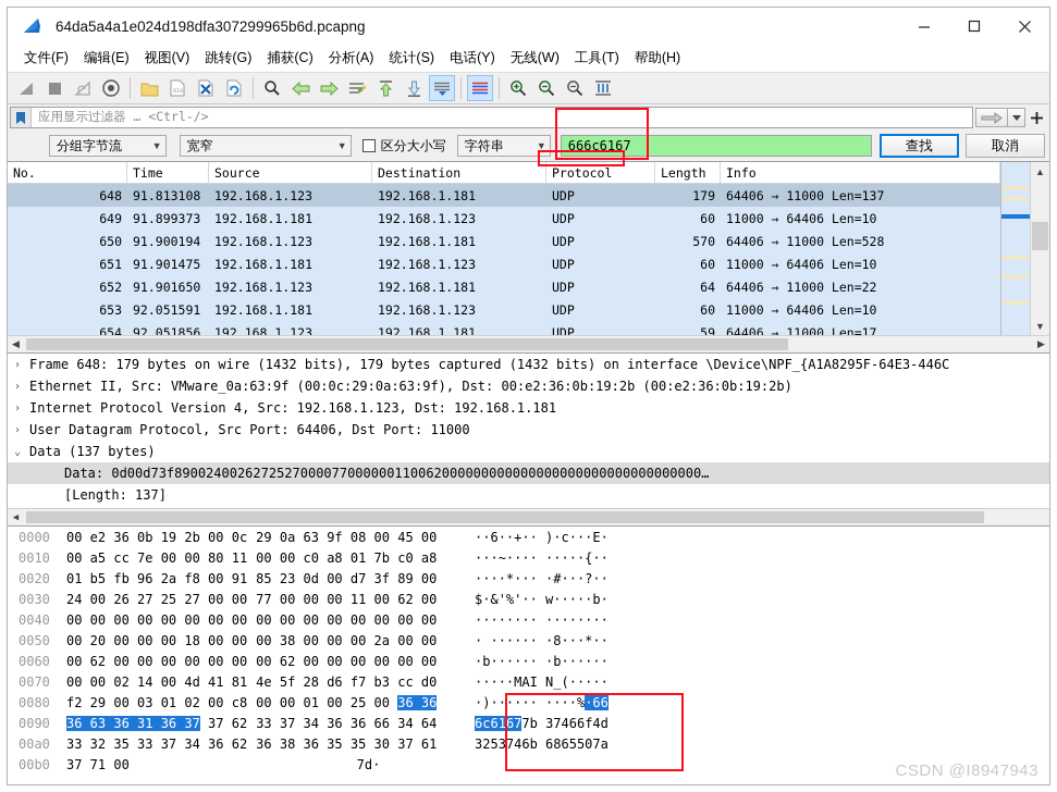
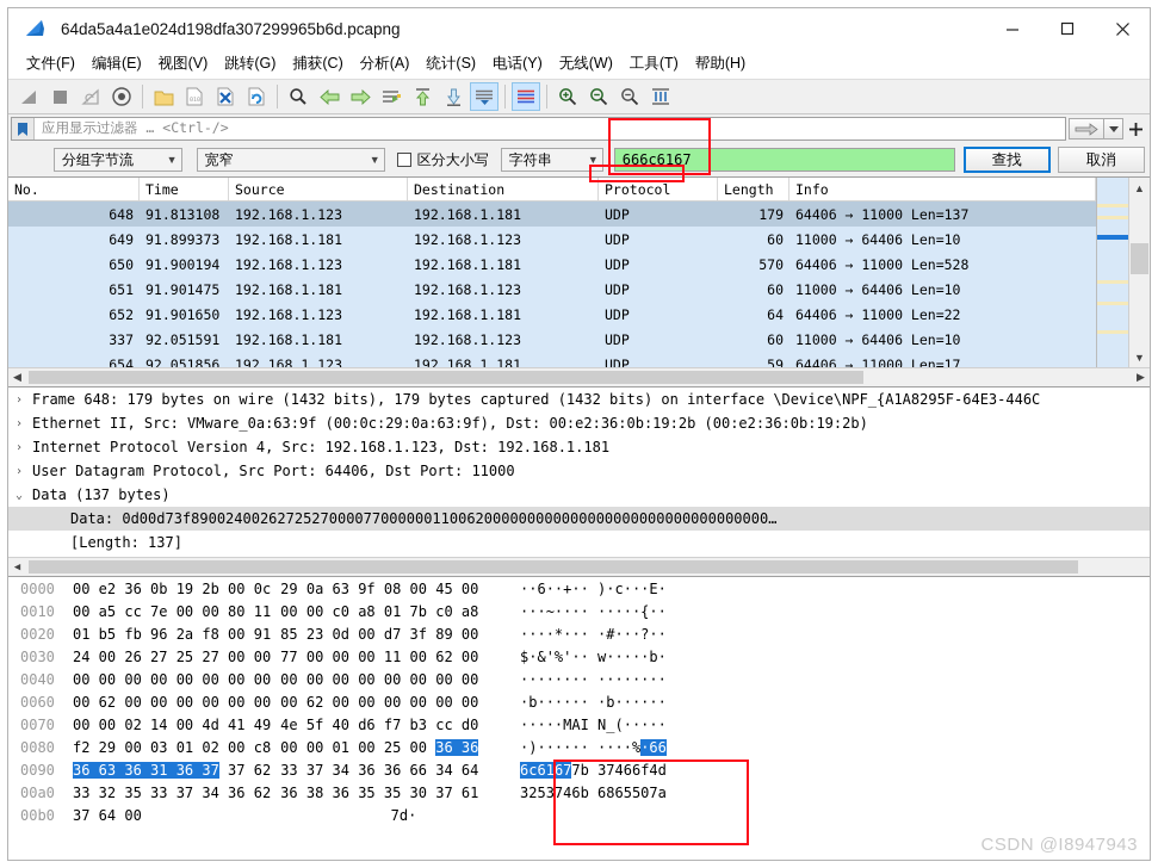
  64da5a4a1e024d198dfa307299965b6d.pcapng
  文件(F)
  编辑(E)
  视图(V)
  跳转(G)
  捕获(C)
  分析(A)
  统计(S)
  电话(Y)
  无线(W)
  工具(T)
  帮助(H)
  应用显示过滤器 … <Ctrl-/>
  分组字节流
  ▼
  宽窄
  ▼
  区分大小写
  字符串
  ▼
  666c6167
  查找
  取消
  No.
  Time
  Source
  Destination
  Protocol
  Length
  Info
  648
  91.813108
  192.168.1.123
  192.168.1.181
  UDP
  179
  64406 → 11000 Len=137
  649
  91.899373
  192.168.1.181
  192.168.1.123
  UDP
  60
  11000 → 64406 Len=10
  650
  91.900194
  192.168.1.123
  192.168.1.181
  UDP
  570
  64406 → 11000 Len=528
  651
  91.901475
  192.168.1.181
  192.168.1.123
  UDP
  60
  11000 → 64406 Len=10
  652
  91.901650
  192.168.1.123
  192.168.1.181
  UDP
  64
  64406 → 11000 Len=22
- 653
+ 337
  92.051591
  192.168.1.181
  192.168.1.123
  UDP
  60
  11000 → 64406 Len=10
  654
  92.051856
  192.168.1.123
  192.168.1.181
  UDP
  59
  64406 → 11000 Len=17
  ▲
  ▼
  ◀
  ▶
  ›
  Frame 648: 179 bytes on wire (1432 bits), 179 bytes captured (1432 bits) on interface \Device\NPF_{A1A8295F-64E3-446C
  ›
  Ethernet II, Src: VMware_0a:63:9f (00:0c:29:0a:63:9f), Dst: 00:e2:36:0b:19:2b (00:e2:36:0b:19:2b)
  ›
  Internet Protocol Version 4, Src: 192.168.1.123, Dst: 192.168.1.181
  ›
  User Datagram Protocol, Src Port: 64406, Dst Port: 11000
  ⌄
  Data (137 bytes)
  Data: 0d00d73f8900240026272527000077000000110062000000000000000000000000000000000…
  [Length: 137]
  ◀
  0000
  00 e2 36 0b 19 2b 00 0c
  29 0a 63 9f 08 00 45 00
  ··6··+·· )·c···E·
  0010
  00 a5 cc 7e 00 00 80 11
  00 00 c0 a8 01 7b c0 a8
  ···~···· ·····{··
  0020
  01 b5 fb 96 2a f8 00 91
  85 23 0d 00 d7 3f 89 00
  ····*··· ·#···?··
  0030
  24 00 26 27 25 27 00 00
  77 00 00 00 11 00 62 00
  $·&'%'·· w·····b·
  0040
  00 00 00 00 00 00 00 00
  00 00 00 00 00 00 00 00
  ········ ········
- 0050
- 00 20 00 00 00 18 00 00
- 00 38 00 00 00 2a 00 00
- · ······ ·8···*··
  0060
  00 62 00 00 00 00 00 00
  00 62 00 00 00 00 00 00
  ·b······ ·b······
  0070
- 00 00 02 14 00 4d 41 81
+ 00 00 02 14 00 4d 41 49
- 4e 5f 28 d6 f7 b3 cc d0
+ 4e 5f 40 d6 f7 b3 cc d0
  ·····MAI N_(·····
  0080
  f2 29 00 03 01 02 00 c8
  00 00 01 00 25 00 36 36
  ·)······ ····%·66
  0090
  36 63 36 31 36 37 37 62
  33 37 34 36 36 66 34 64
  6c61677b 37466f4d
  00a0
  33 32 35 33 37 34 36 62
  36 38 36 35 35 30 37 61
  3253746b 6865507a
  00b0
- 37 71 00
+ 37 64 00
  7d·
  CSDN @I8947943
